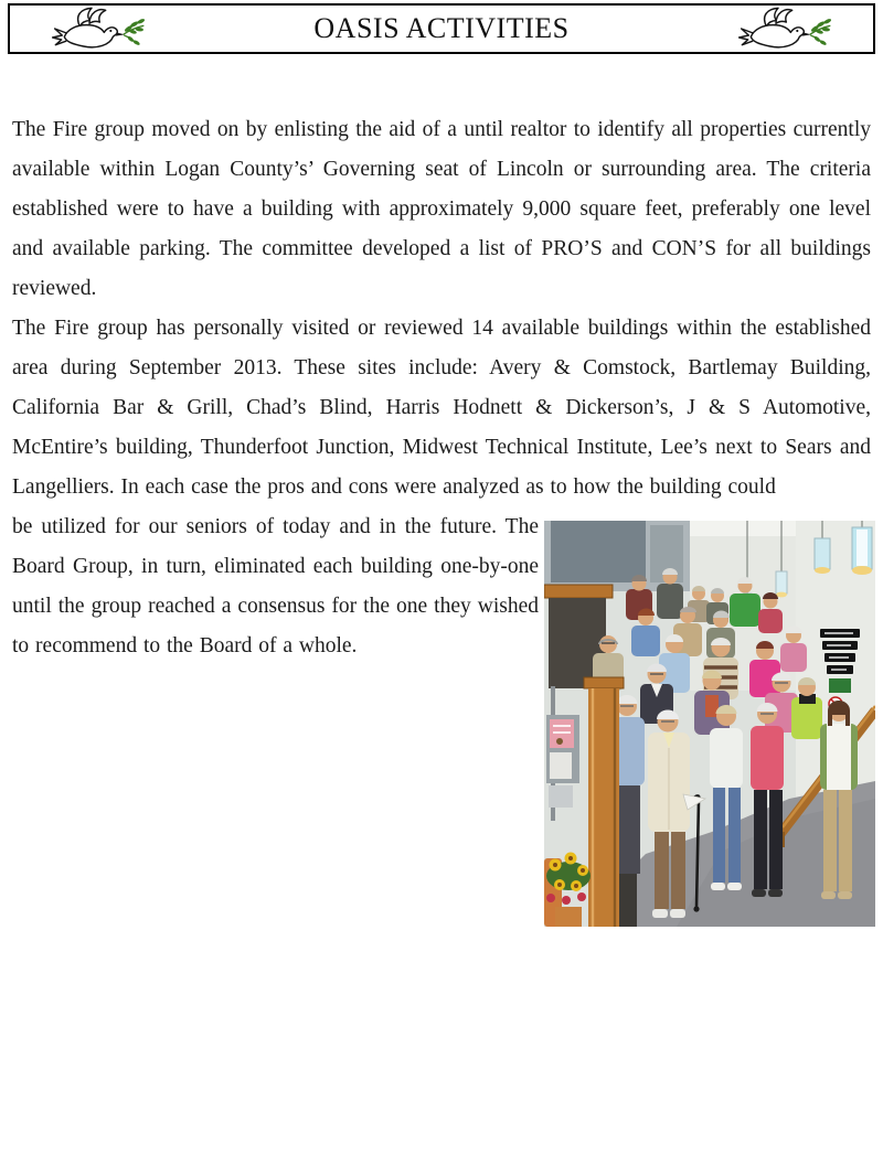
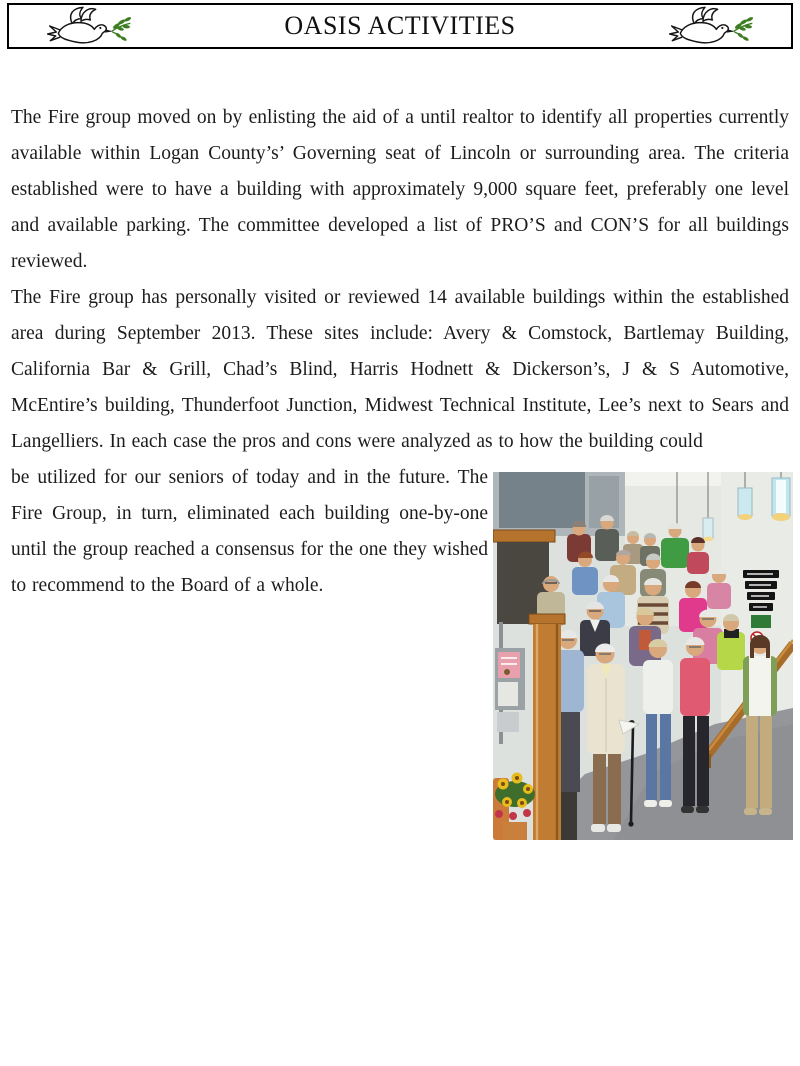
  OASIS ACTIVITIES
  The Fire group moved on by enlisting the aid of a until realtor to identify all properties currently available within Logan County’s’ Governing seat of Lincoln or surrounding area. The criteria established were to have a building with approximately 9,000 square feet, preferably one level and available parking. The committee developed a list of PRO’S and CON’S for all buildings reviewed.
  The Fire group has personally visited or reviewed 14 available buildings within the established area during September 2013. These sites include: Avery & Comstock, Bartlemay Building, California Bar & Grill, Chad’s Blind, Harris Hodnett & Dickerson’s, J & S Automotive, McEntire’s building, Thunderfoot Junction, Midwest Technical Institute, Lee’s next to Sears and Langelliers. In each case the pros and cons were analyzed as to how the building could
- be utilized for our seniors of today and in the future. The Board Group, in turn, eliminated each building one-by-one until the group reached a consensus for the one they wished to recommend to the Board of a whole.
+ be utilized for our seniors of today and in the future. The Fire Group, in turn, eliminated each building one-by-one until the group reached a consensus for the one they wished to recommend to the Board of a whole.
